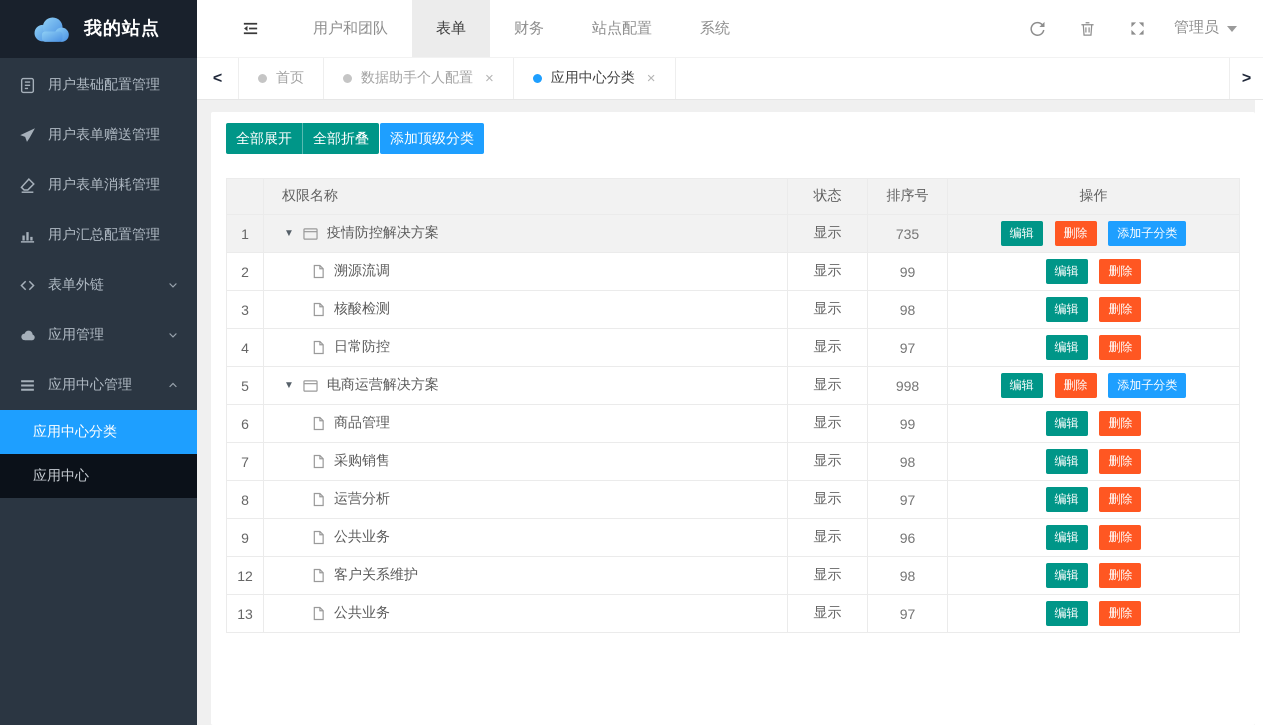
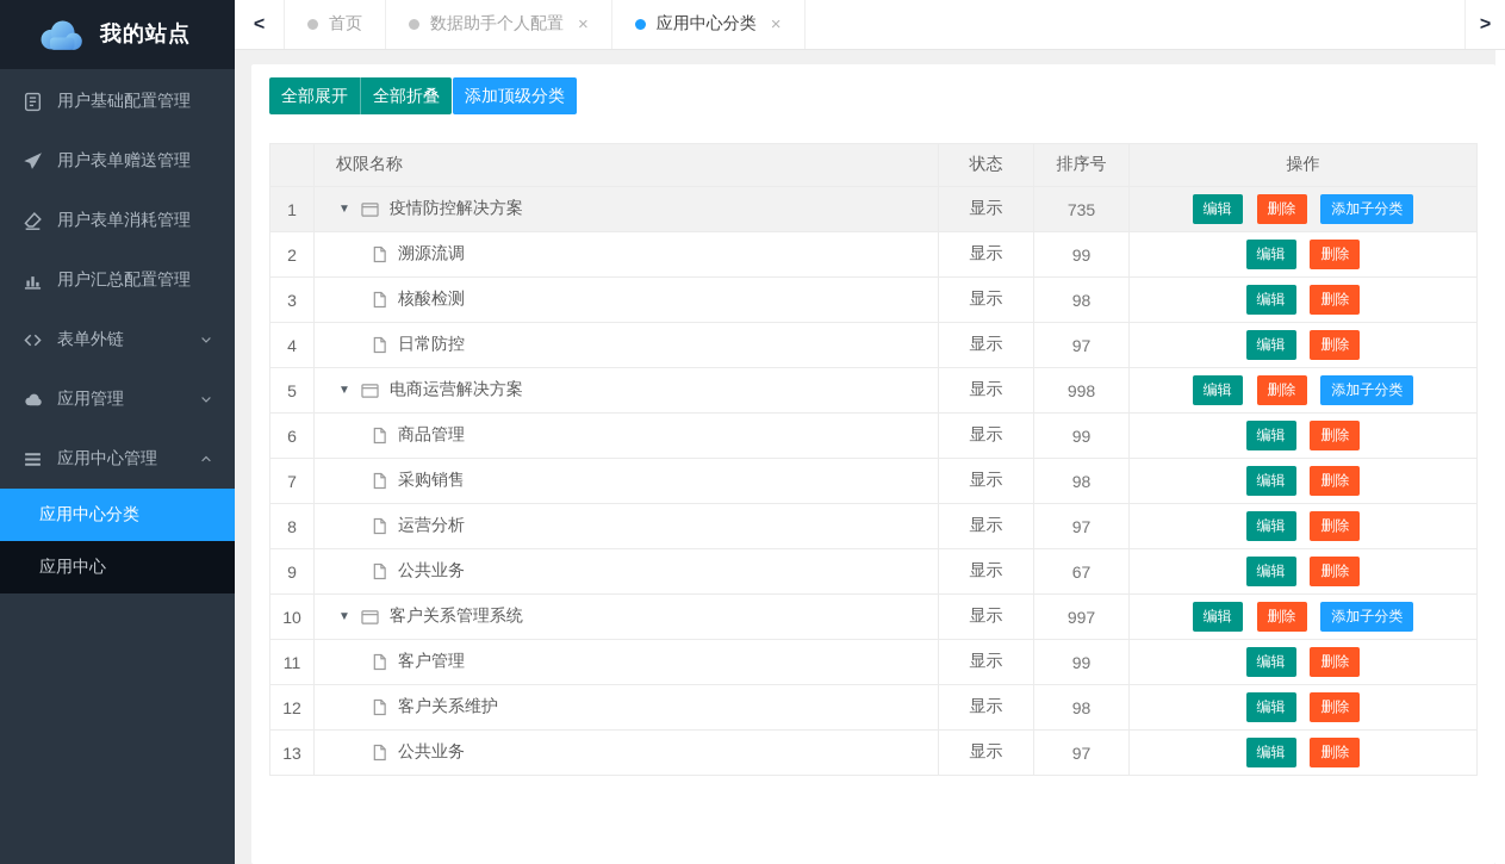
  我的站点
  用户基础配置管理
  用户表单赠送管理
  用户表单消耗管理
  用户汇总配置管理
  表单外链
  应用管理
  应用中心管理
  应用中心分类
  应用中心
- 用户和团队
- 表单
- 财务
- 站点配置
- 系统
- 管理员
  <
  首页
  数据助手个人配置
  ×
  应用中心分类
  ×
  >
  全部展开
  全部折叠
  添加顶级分类
  	权限名称	状态	排序号	操作
  1	▼ 疫情防控解决方案	显示	735	编辑 删除 添加子分类
  2	溯源流调	显示	99	编辑 删除
  3	核酸检测	显示	98	编辑 删除
  4	日常防控	显示	97	编辑 删除
  5	▼ 电商运营解决方案	显示	998	编辑 删除 添加子分类
  6	商品管理	显示	99	编辑 删除
  7	采购销售	显示	98	编辑 删除
  8	运营分析	显示	97	编辑 删除
- 9	公共业务	显示	96	编辑 删除
+ 9	公共业务	显示	67	编辑 删除
+ 10	▼ 客户关系管理系统	显示	997	编辑 删除 添加子分类
+ 11	客户管理	显示	99	编辑 删除
  12	客户关系维护	显示	98	编辑 删除
  13	公共业务	显示	97	编辑 删除
